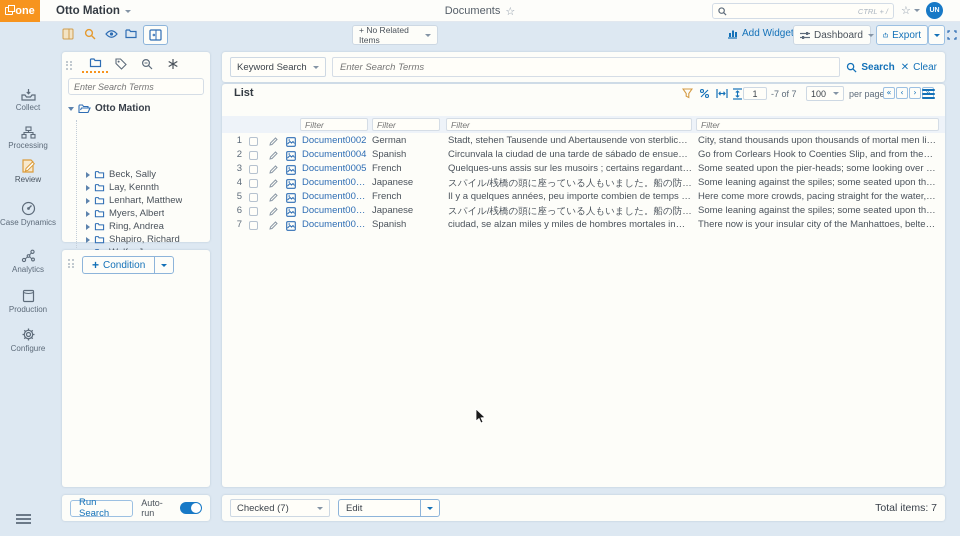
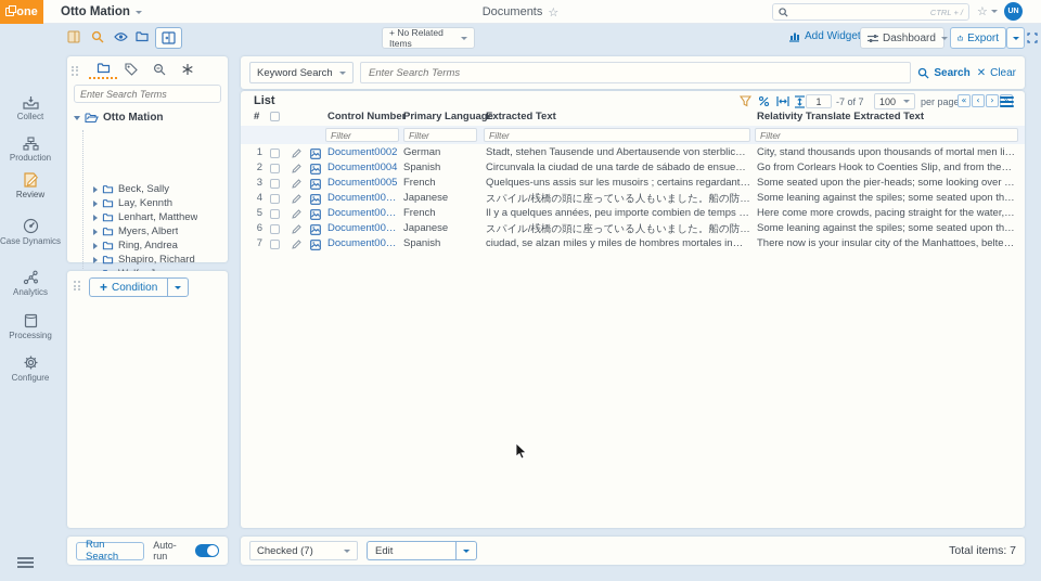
  one
  Otto Mation
  Documents
  ☆
  CTRL + /
  ☆
  + No Related Items
  Add Widge
  Dashboard
  Export
  Collect
- Processing
+ Production
  Review
  Case Dynamics
  Analytics
- Production
+ Processing
  Configure
  Enter Search Terms
  Otto Mation
  Beck, Sally
  Lay, Kennth
  Lenhart, Matthew
  Myers, Albert
  Ring, Andrea
  Shapiro, Richard
  +
  Condition
  Keyword Search
  Enter Search Terms
  Search
  ✕
  Clear
  List
  1
  -7 of 7
  100
  per pag
  «
  ‹
  ›
+ #
+ Control Number
+ Primary Language
+ Extracted Text
+ Relativity Translate Extracted Text
  Filter
  Filter
  Filter
  Filter
  1
  Document0002
  German
  Stadt, stehen Tausende und Abertausende von sterblichen
  City, stand thousands upon thousands of mortal men livin
  2
  Document0004
  Spanish
  3
  Document0005
  French
  Quelques-uns assis sur les musoirs ; certains regardant p
  4
  Document0001
  Japanese
  スパイル/桟橋の頭に座っている人もいました。船の防波
  Some leaning against the spiles; some seated upon the p
  5
  Document0001
  French
  6
  Document0002
  Japanese
  スパイル/桟橋の頭に座っている人もいました。船の防波
  Some leaning against the spiles; some seated upon the p
  7
  Document0002
  Spanish
  ciudad, se alzan miles y miles de hombres mortales inmer
  Run Search
  Auto-run
  Checked (7)
  Edit
  Total items: 7
